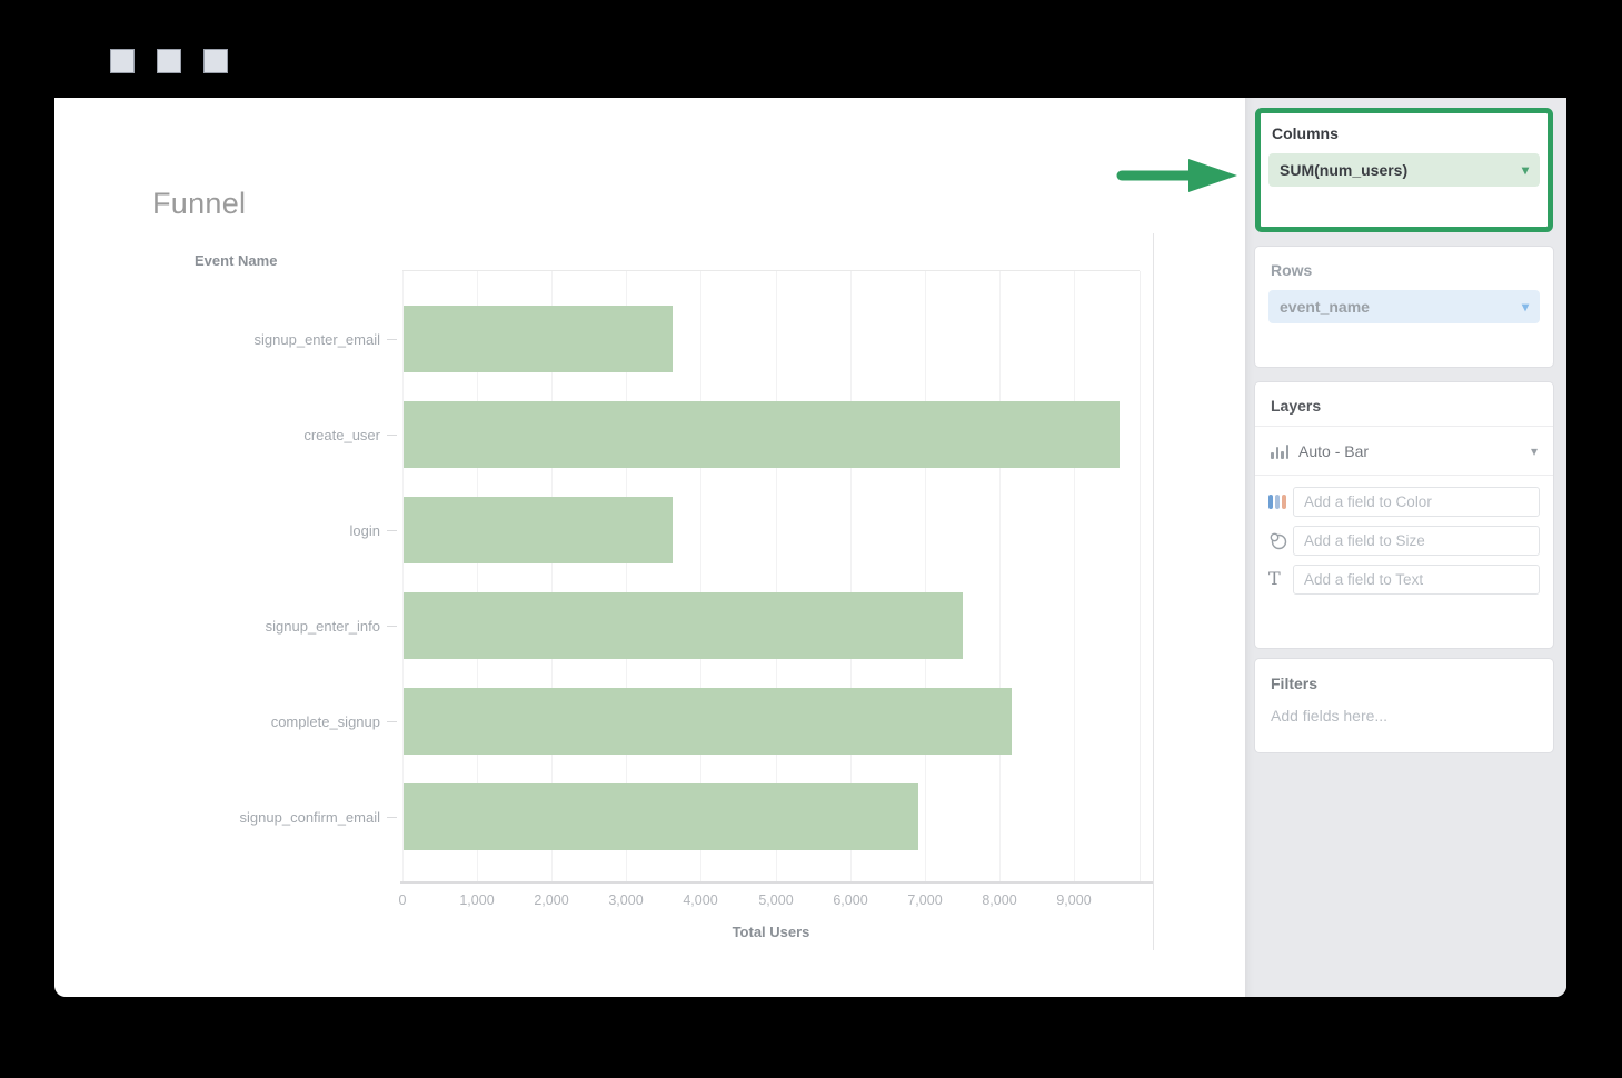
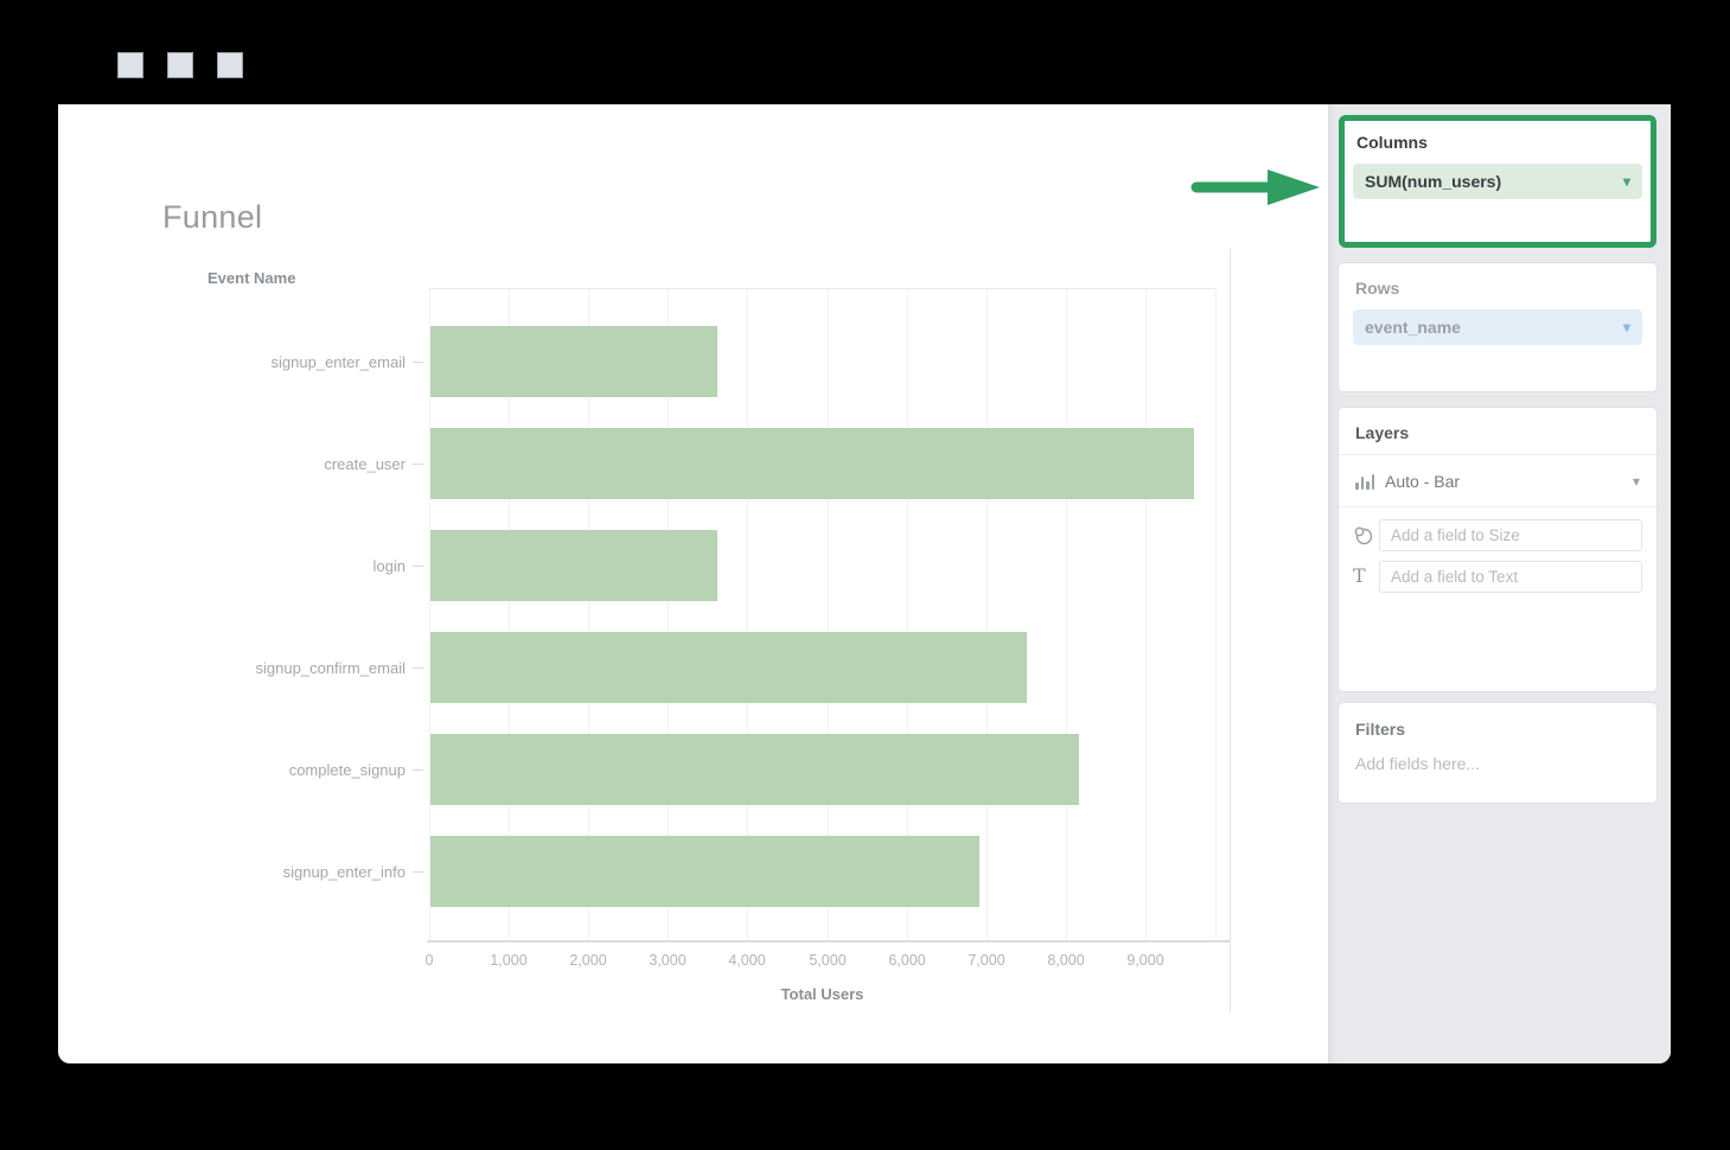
  Funnel
  Event Name
  Total Users
  0
  1,000
  2,000
  3,000
  4,000
  5,000
  6,000
  7,000
  8,000
  9,000
  signup_enter_email
  create_user
  login
- signup_enter_info
+ signup_confirm_email
  complete_signup
- signup_confirm_email
+ signup_enter_info
  Columns
  SUM(num_users)
  ▾
  Rows
  event_name
  ▾
  Layers
  Auto - Bar
  ▾
- Add a field to Color
  Add a field to Size
  T
  Add a field to Text
  Filters
  Add fields here...
